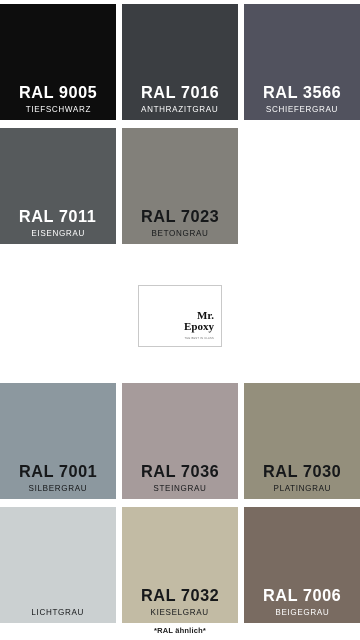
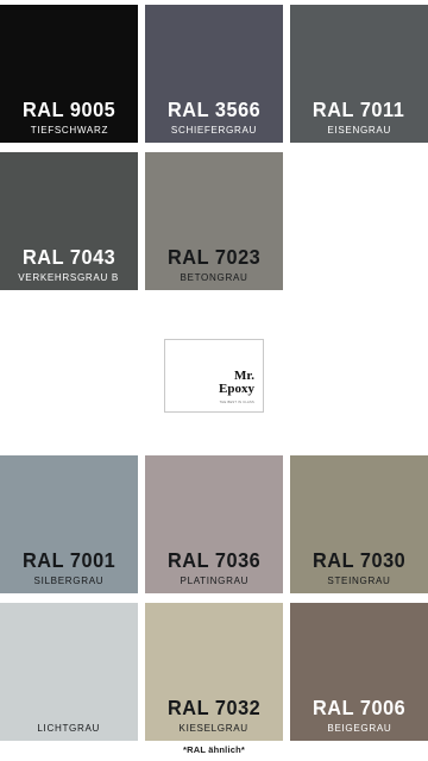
  RAL 9005
  TIEFSCHWARZ
- RAL 7016
- ANTHRAZITGRAU
  RAL 3566
  SCHIEFERGRAU
  RAL 7011
  EISENGRAU
+ RAL 7043
+ VERKEHRSGRAU B
  RAL 7023
  BETONGRAU
  Mr.
  Epoxy
  RAL 7001
  SILBERGRAU
  RAL 7036
- STEINGRAU
+ PLATINGRAU
  RAL 7030
- PLATINGRAU
+ STEINGRAU
  LICHTGRAU
  RAL 7032
  KIESELGRAU
  *RAL ähnlich*
  RAL 7006
  BEIGEGRAU
